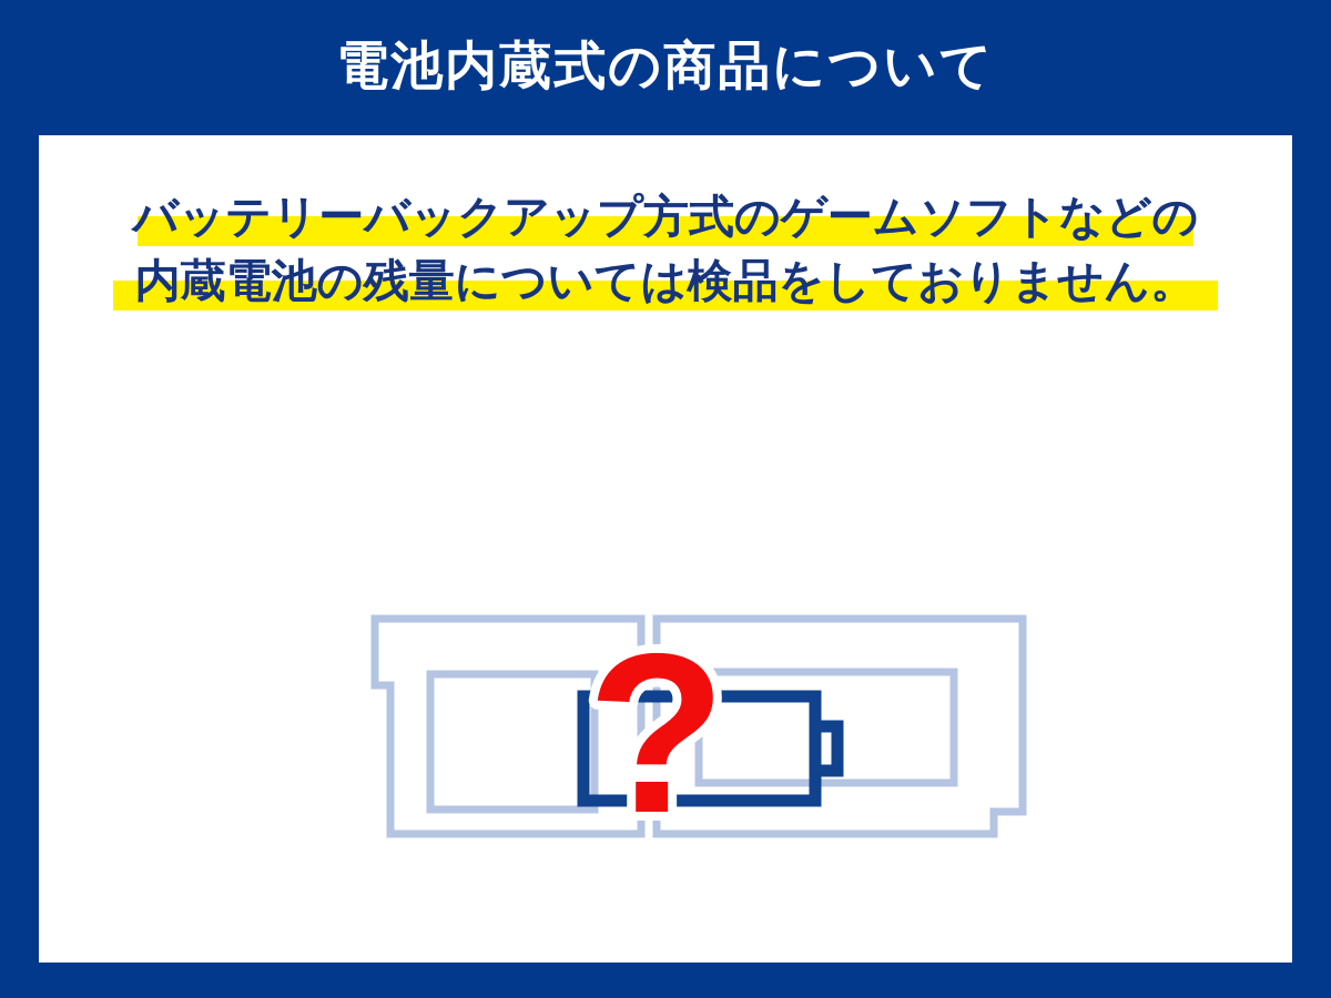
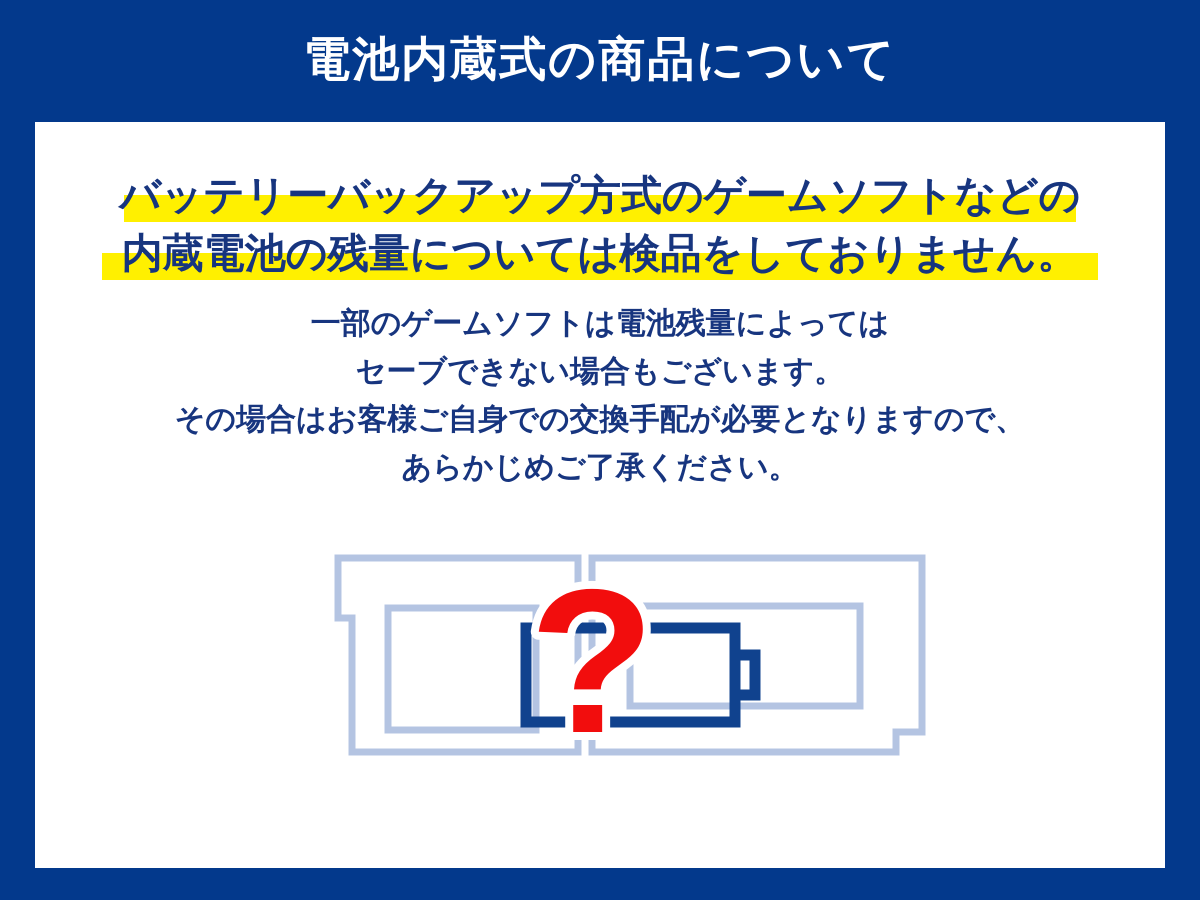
  電池内蔵式の商品について
  バッテリーバックアップ方式のゲームソフトなどの
  内蔵電池の残量については検品をしておりません。
+ 一部のゲームソフトは電池残量によっては
+ セーブできない場合もございます。
+ その場合はお客様ご自身での交換手配が必要となりますので、
+ あらかじめご了承ください。
  ?
